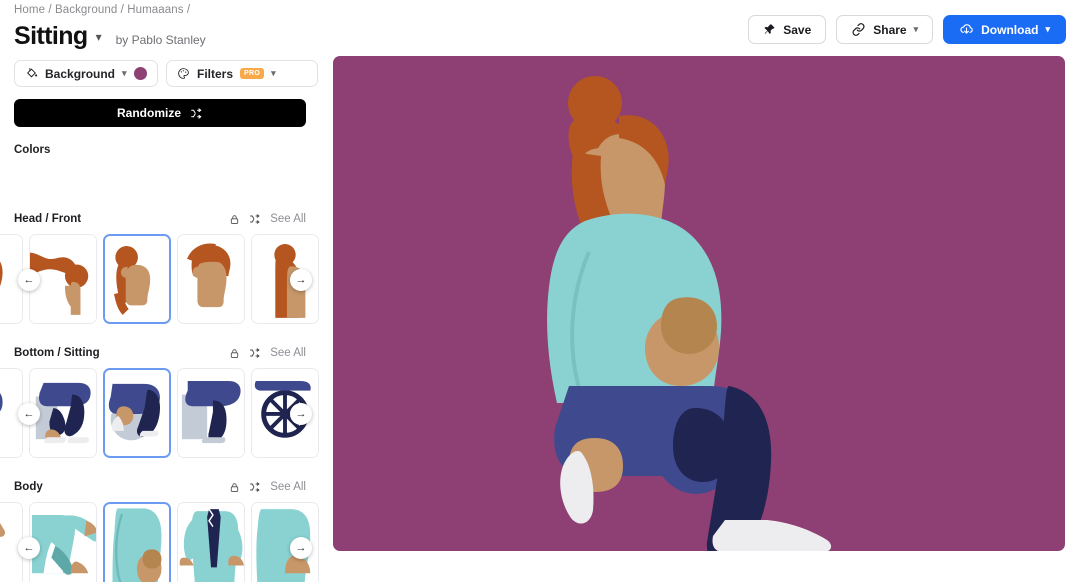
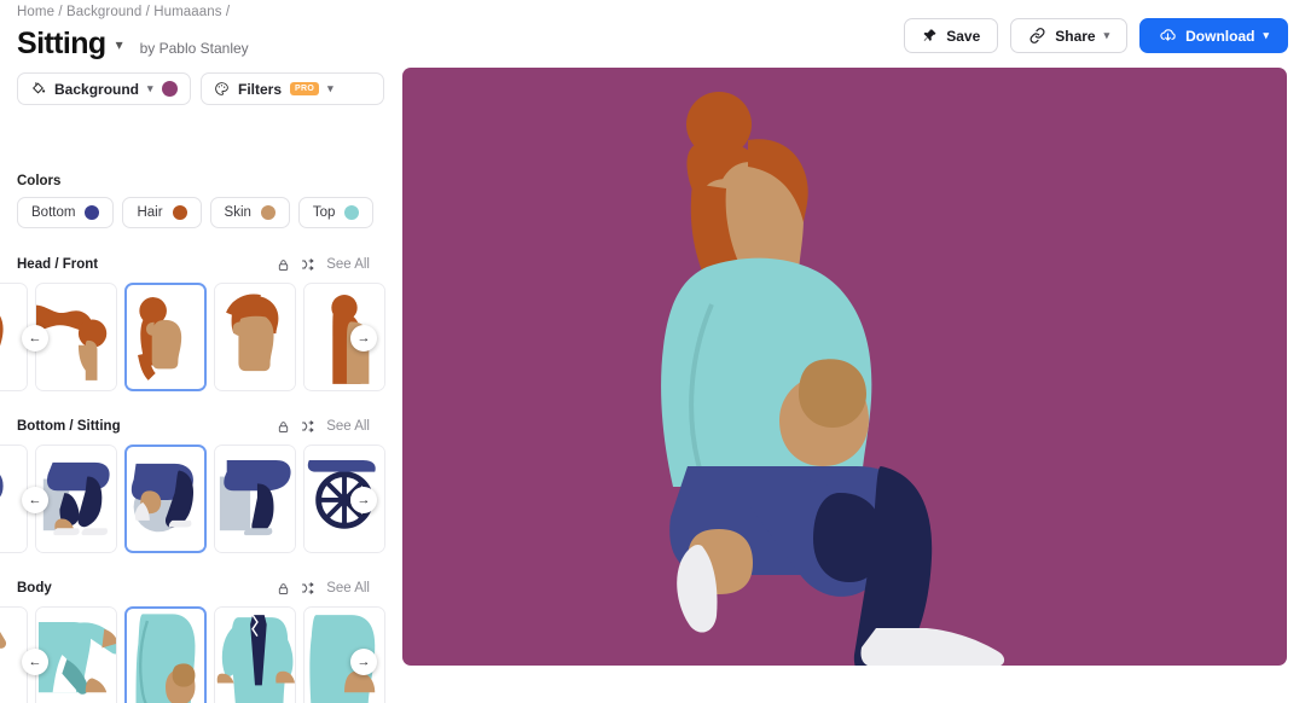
  Home / Background / Humaaans /
  Sitting
  ▾
  by Pablo Stanley
  Background
  ▾
  Filters
  ▾
- Randomize
  Colors
+ Bottom
+ Hair
+ Skin
+ Top
  Head / Front
  See All
  ←
  →
  Bottom / Sitting
  See All
  ←
  →
  Body
  See All
  ←
  →
  Save
  Share
  ▾
  Download
  ▾
